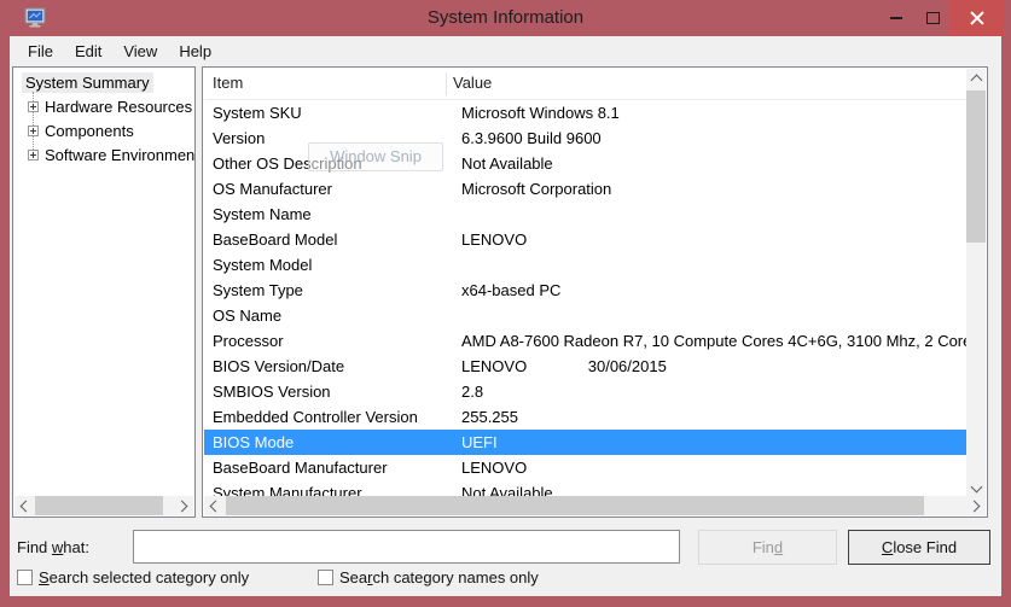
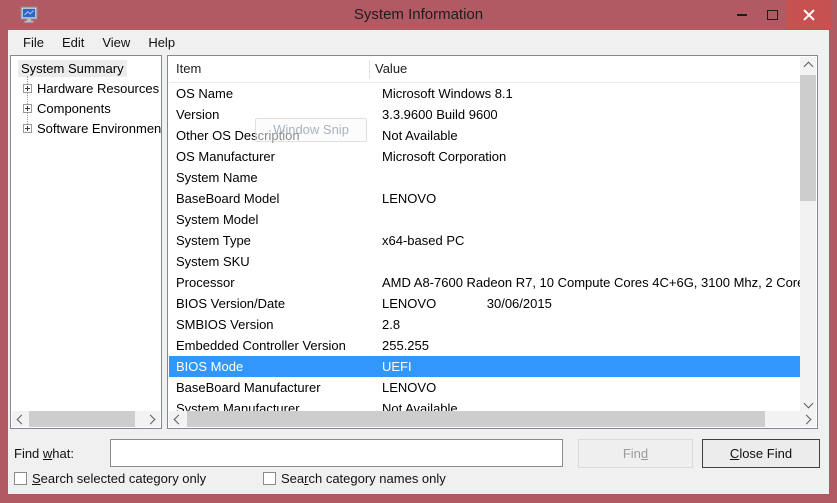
  System Information
  File
  Edit
  View
  Help
  System Summary
  Hardware Resources
  Components
  Software Environmen
  Item
  Value
- System SKU
+ OS Name
  Microsoft Windows 8.1
  Version
- 6.3.9600 Build 9600
+ 3.3.9600 Build 9600
  Other OS Description
  Not Available
  OS Manufacturer
  Microsoft Corporation
  System Name
  BaseBoard Model
  LENOVO
  System Model
  System Type
  x64-based PC
- OS Name
+ System SKU
  Processor
  AMD A8-7600 Radeon R7, 10 Compute Cores 4C+6G, 3100 Mhz, 2 Cor
  BIOS Version/Date
  LENOVO 30/06/2015
  SMBIOS Version
  2.8
  Embedded Controller Version
  255.255
  BIOS Mode
  UEFI
  BaseBoard Manufacturer
  LENOVO
  System Manufacturer
  Not Available
  Window Snip
  Find what:
  Find
  Close Find
  Search selected category only
  Search category names only
